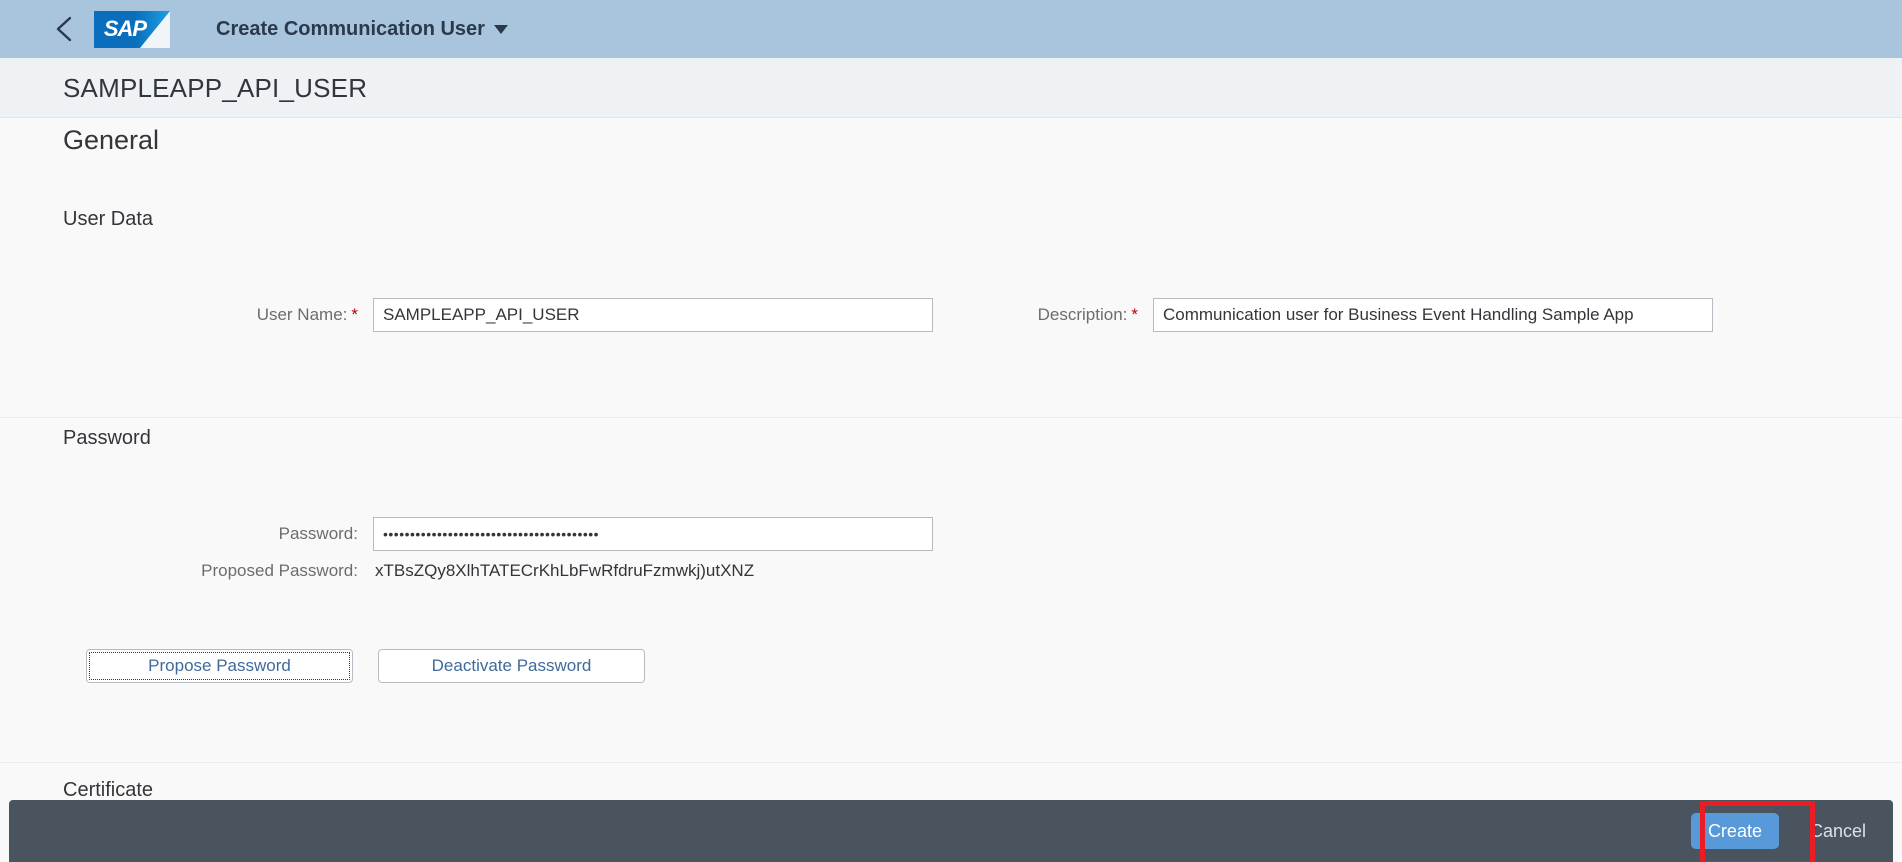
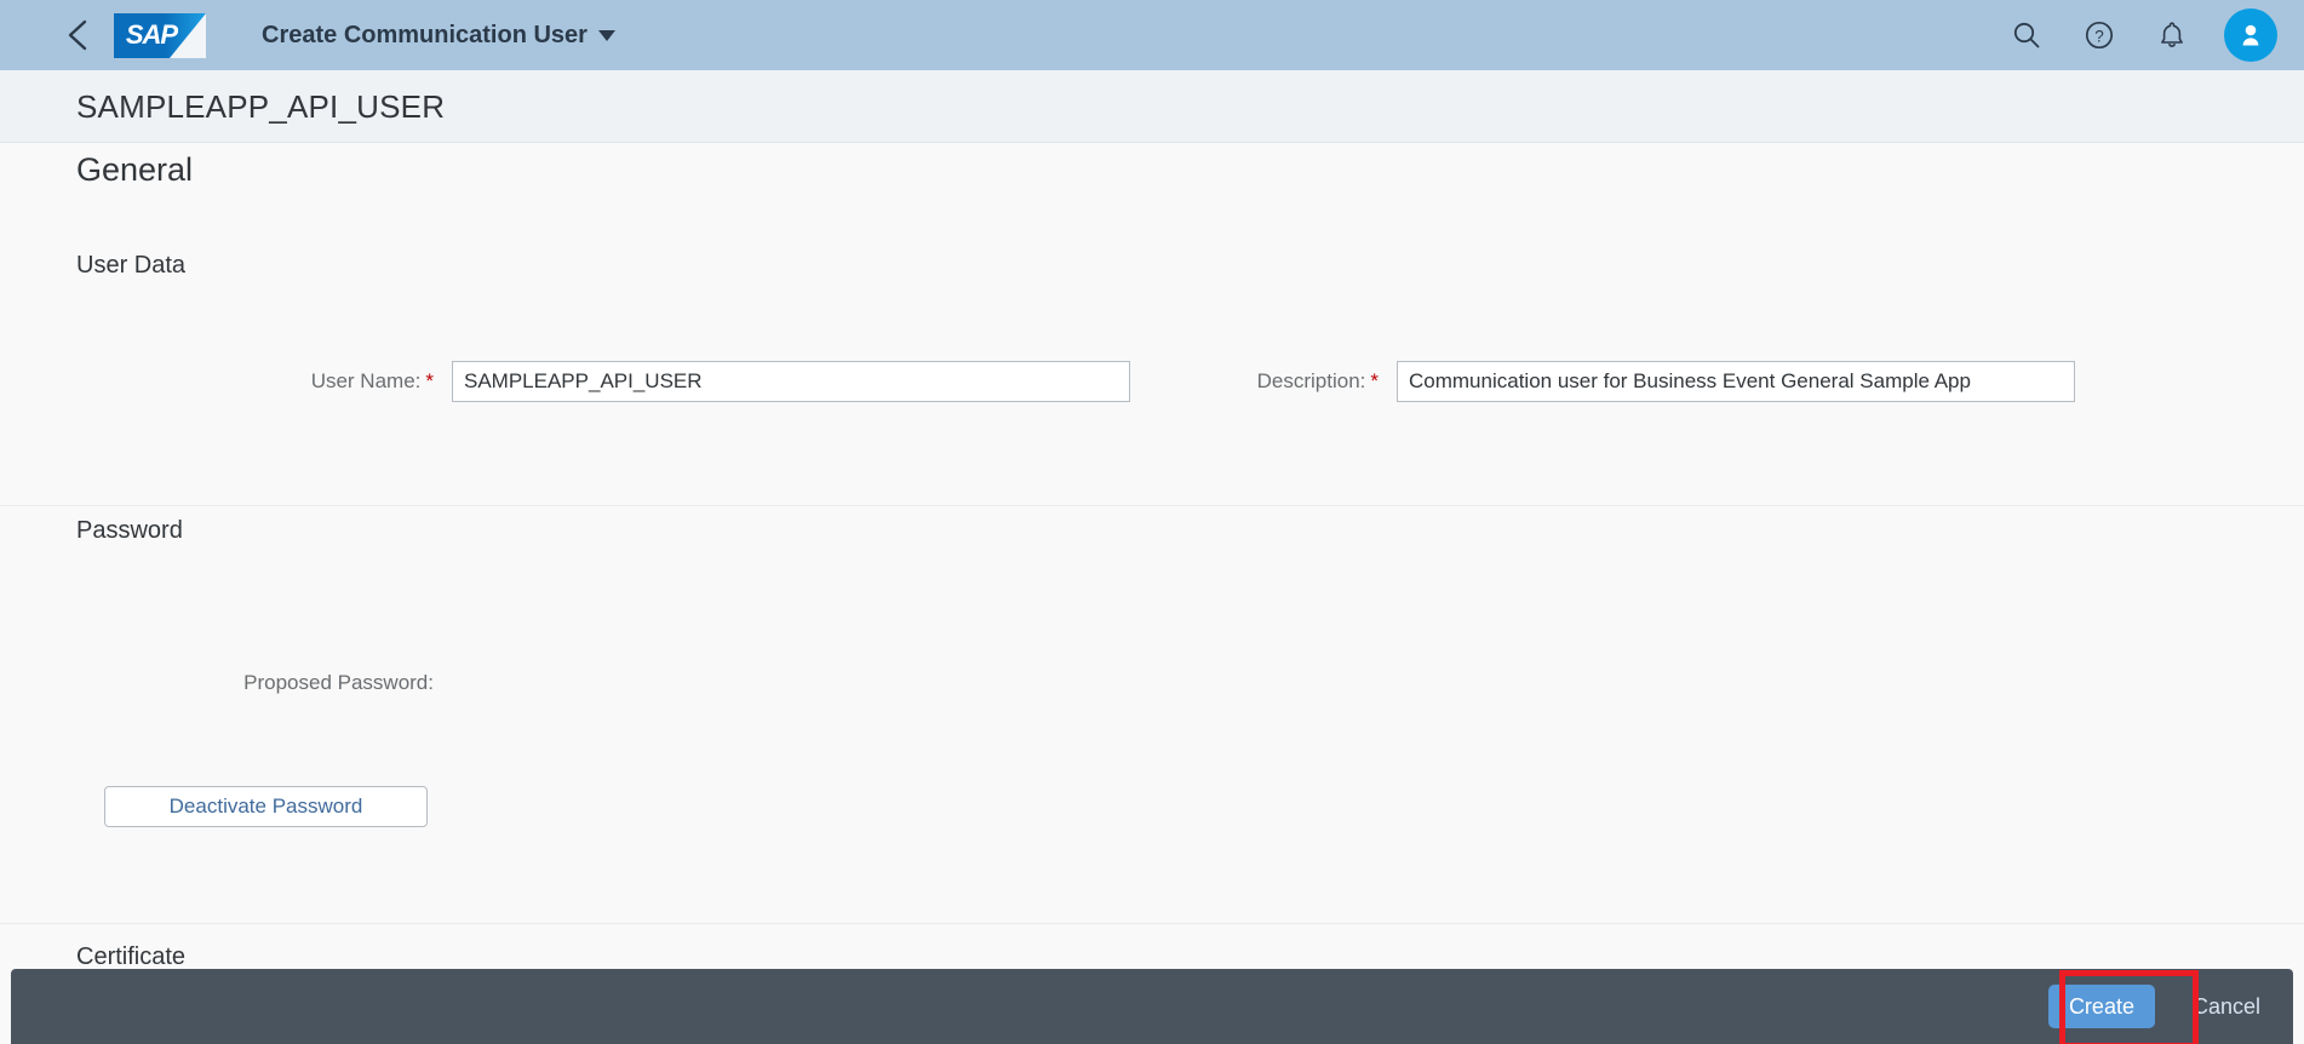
  SAP
  Create Communication User
+ ?
  SAMPLEAPP_API_USER
  General
  User Data
  User Name:
  *
  SAMPLEAPP_API_USER
  Description:
  *
- Communication user for Business Event Handling Sample App
+ Communication user for Business Event General Sample App
  Password
- Password:
- ••••••••••••••••••••••••••••••••••••••••
  Proposed Password:
- xTBsZQy8XlhTATECrKhLbFwRfdruFzmwkj)utXNZ
- Propose Password
  Deactivate Password
  Certificate
  Create
  Cancel
